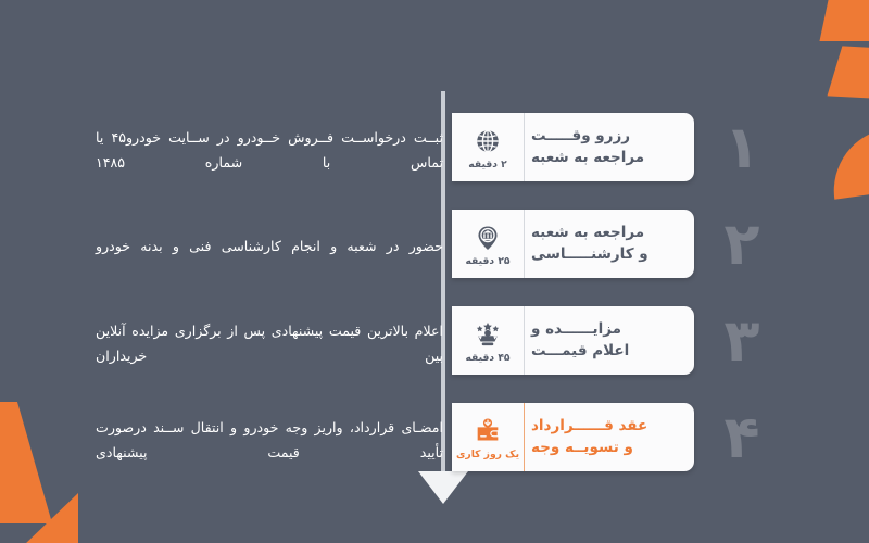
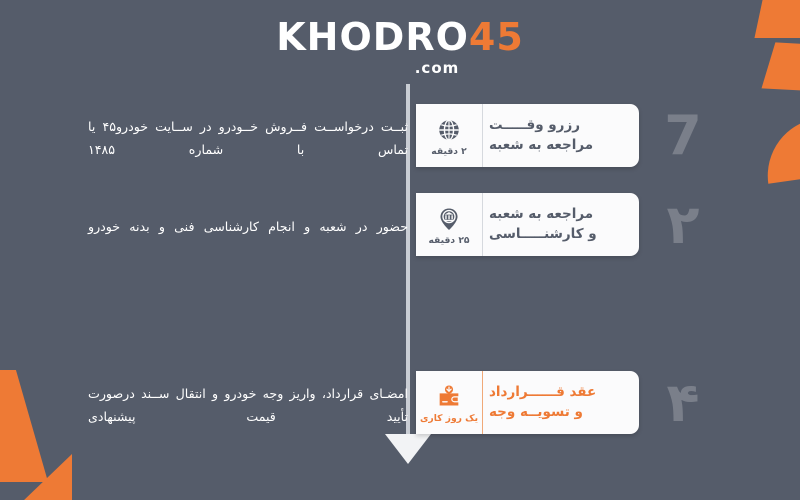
+ KHODRO45
+ .com
  ثبــت درخواســت فــروش خــودرو در ســایت خودرو۴۵ یا تماس با شماره ۱۴۸۵
  رزرو وقـــــت
  مراجعه به شعبه
  ۲ دقیقه
- ۱
+ 7
  حضور در شعبه و انجام کارشناسی فنی و بدنه خودرو
  مراجعه به شعبه
  و کارشنـــــاسی
  ۲۵ دقیقه
  ۲
- اعلام بالاترین قیمت پیشنهادی پس از برگزاری مزایده آنلاین بین خریداران
- مزایــــــده و
- اعلام قیمـــت
- ۴۵ دقیقه
- ۳
  امضـای قرارداد، واریز وجه خودرو و انتقال ســند درصورت تأیید قیمت پیشنهادی
  عقد قــــــرارداد
  و تسویــه وجه
  یک روز کاری
  ۴
